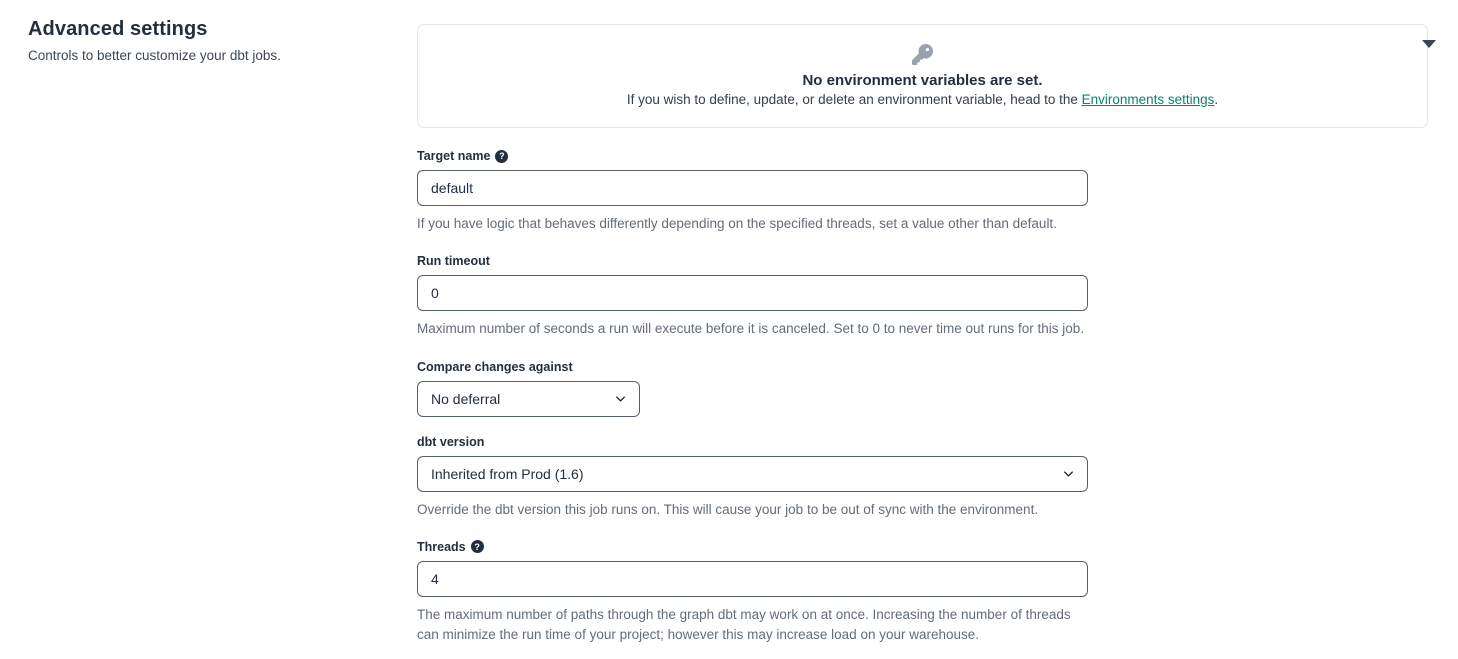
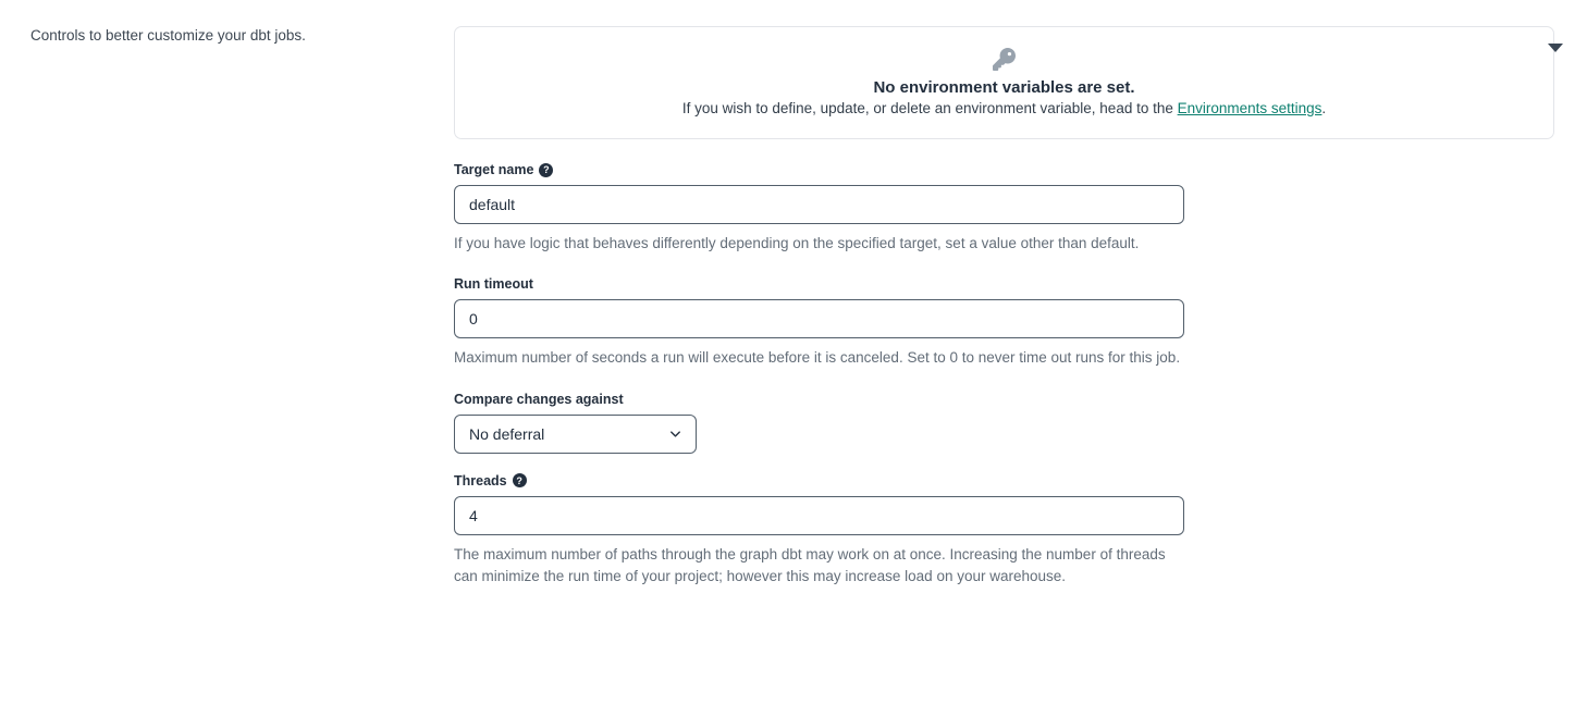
- Advanced settings
  Controls to better customize your dbt jobs.
  No environment variables are set.
  If you wish to define, update, or delete an environment variable, head to the Environments settings.
  Target name
  default
- If you have logic that behaves differently depending on the specified threads, set a value other than default.
+ If you have logic that behaves differently depending on the specified target, set a value other than default.
  Run timeout
  0
  Maximum number of seconds a run will execute before it is canceled. Set to 0 to never time out runs for this job.
  Compare changes against
  No deferral
- dbt version
- Inherited from Prod (1.6)
- Override the dbt version this job runs on. This will cause your job to be out of sync with the environment.
  Threads
  4
  The maximum number of paths through the graph dbt may work on at once. Increasing the number of threads can minimize the run time of your project; however this may increase load on your warehouse.
